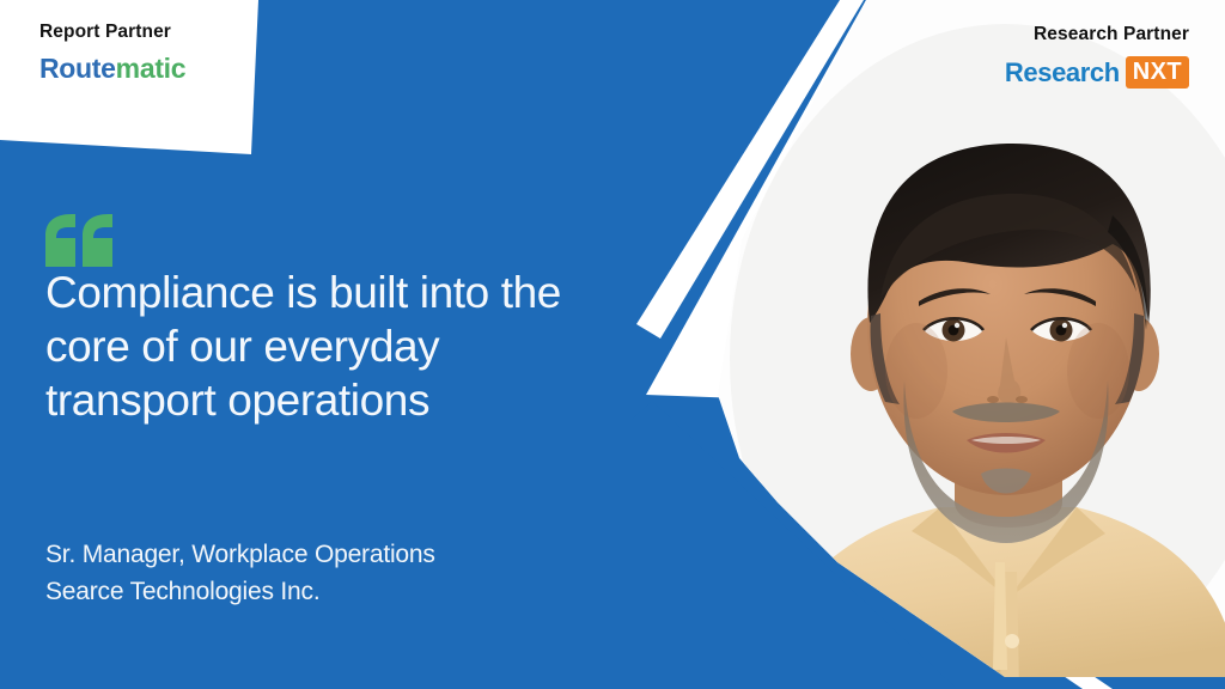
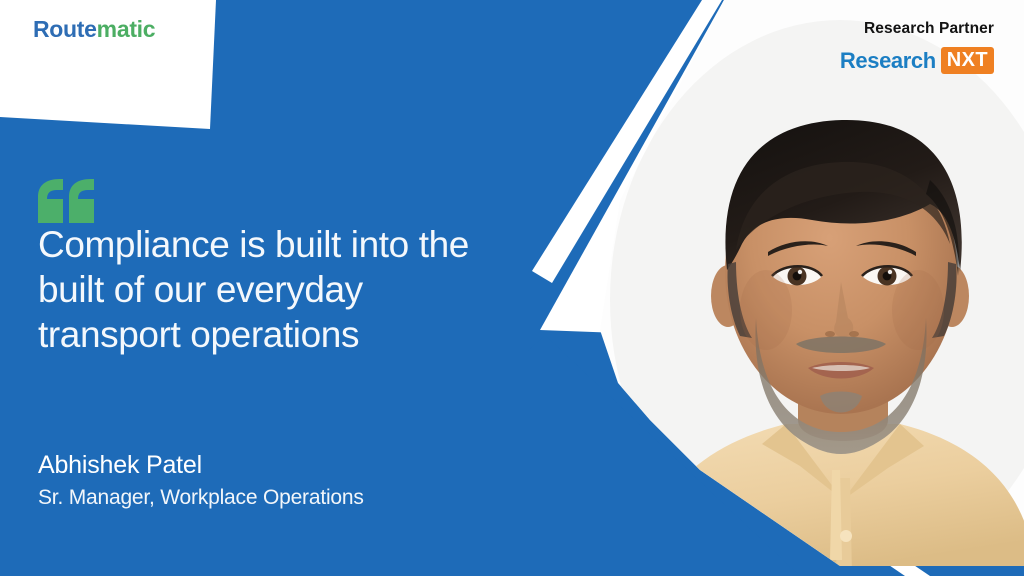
- Report Partner
  Routematic
  Research Partner
  Research
  NXT
- Compliance is built into the core of our everyday transport operations
+ Compliance is built into the built of our everyday transport operations
+ Abhishek Patel
  Sr. Manager, Workplace Operations
- Searce Technologies Inc.
